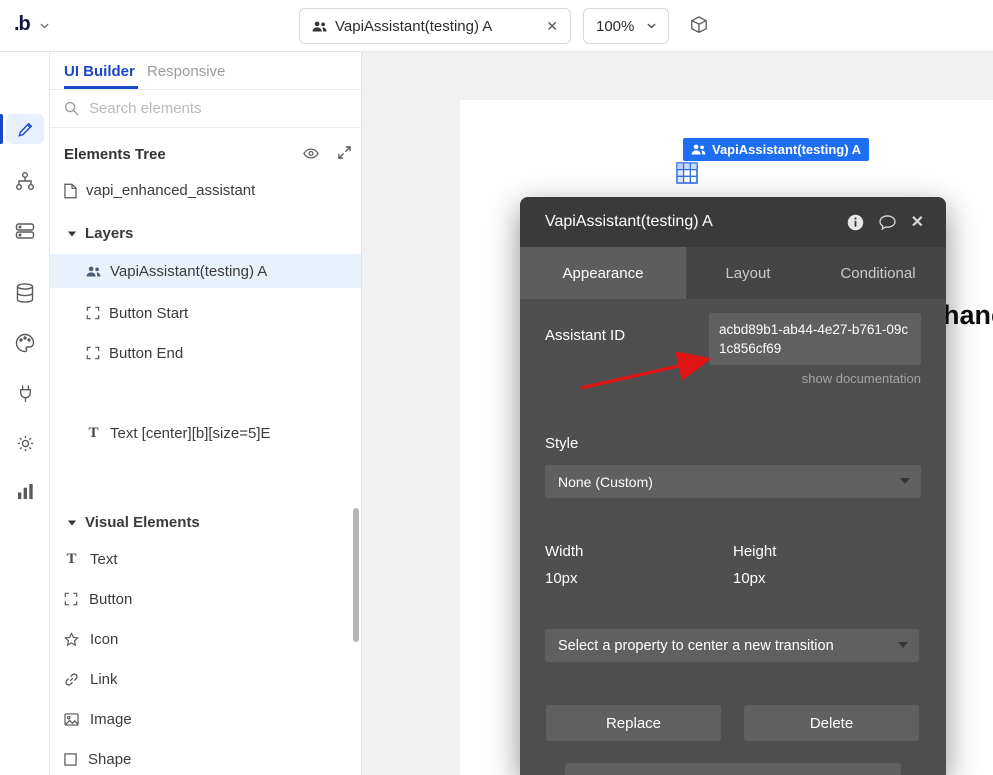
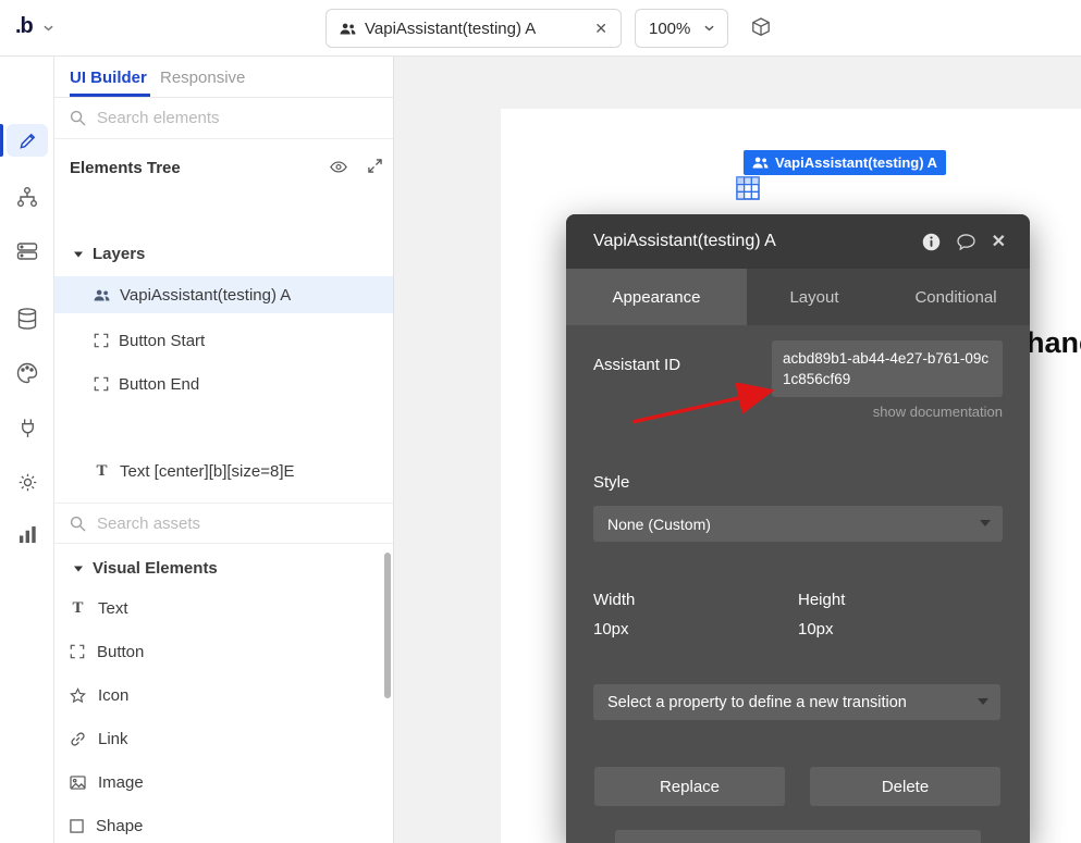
  .b
  VapiAssistant(testing) A
  ✕
  100%
  UI Builder
  Responsive
  Search elements
  Elements Tree
- vapi_enhanced_assistant
  Layers
  VapiAssistant(testing) A
  Button Start
  Button End
  T
- Text [center][b][size=5]E
+ Text [center][b][size=8]E
+ Search assets
  Visual Elements
  T
  Text
  Button
  Icon
  Link
  Image
  Shape
  han
  VapiAssistant(testing) A
  VapiAssistant(testing) A
  ✕
  Appearance
  Layout
  Conditional
  Assistant ID
  acbd89b1-ab44-4e27-b761-09c1c856cf69
  show documentation
  Style
  None (Custom)
  Width
  10px
  Height
  10px
- Select a property to center a new transition
+ Select a property to define a new transition
  Replace
  Delete
